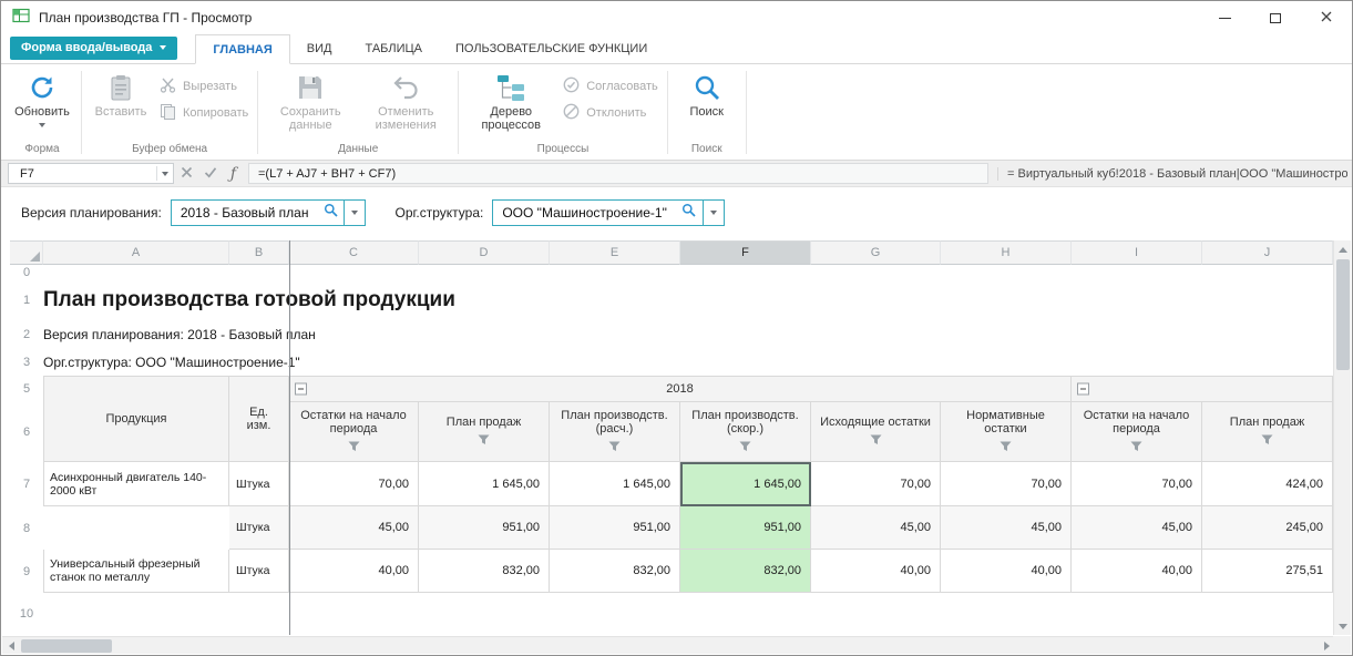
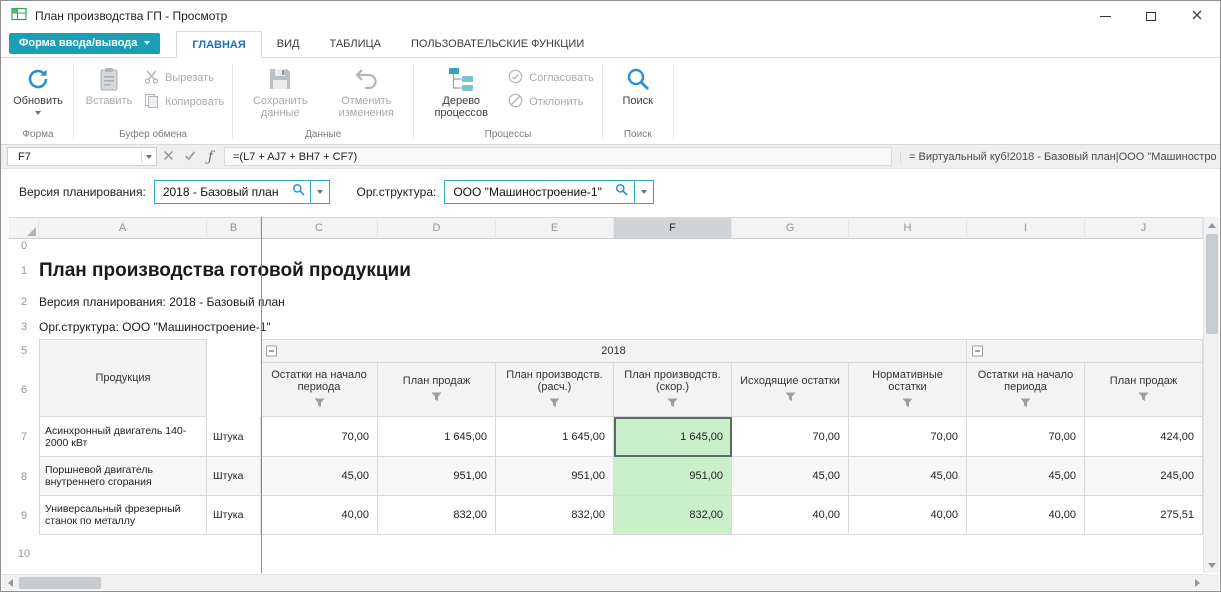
  План производства ГП - Просмотр
  Форма ввода/вывода
  ГЛАВНАЯ
  ВИД
  ТАБЛИЦА
  ПОЛЬЗОВАТЕЛЬСКИЕ ФУНКЦИИ
  Обновить
  Форма
  Вставить
  Вырезать
  Копировать
  Буфер обмена
  Сохранить данные
  Отменить изменения
  Данные
  Дерево процессов
  Согласовать
  Отклонить
  Процессы
  Поиск
  Поиск
  F7
  =(L7 + AJ7 + BH7 + CF7)
  = Виртуальный куб!2018 - Базовый план|ООО "Машиностро
  Версия планирования:
  2018 - Базовый план
  Орг.структура:
  ООО "Машиностроение-1"
  A
  B
  C
  D
  E
  F
  G
  H
  I
  J
  0
  1
  2
  3
  5
  6
  7
  8
  9
  10
  План производства готовой продукции
  Версия планирования: 2018 - Базовыйлан
  Орг.структура: ООО "Машиностроение-1"
  2018
  Продукция
- Ед. изм.
  Остатки на начало периода
  План продаж
  План производств. (расч.)
  План производств. (скор.)
  Исходящие остатки
  Нормативные остатки
  Остатки на начало периода
  План продаж
  Асинхронный двигатель 140-2000 кВт
  Штука
  70,00
  1 645,00
  1 645,00
  1 645,00
  70,00
  70,00
  70,00
  424,00
+ Поршневой двигатель внутреннего сгорания
  Штука
  45,00
  951,00
  951,00
  951,00
  45,00
  45,00
  45,00
  245,00
  Универсальный фрезерный станок по металлу
  Штука
  40,00
  832,00
  832,00
  832,00
  40,00
  40,00
  40,00
  275,51
